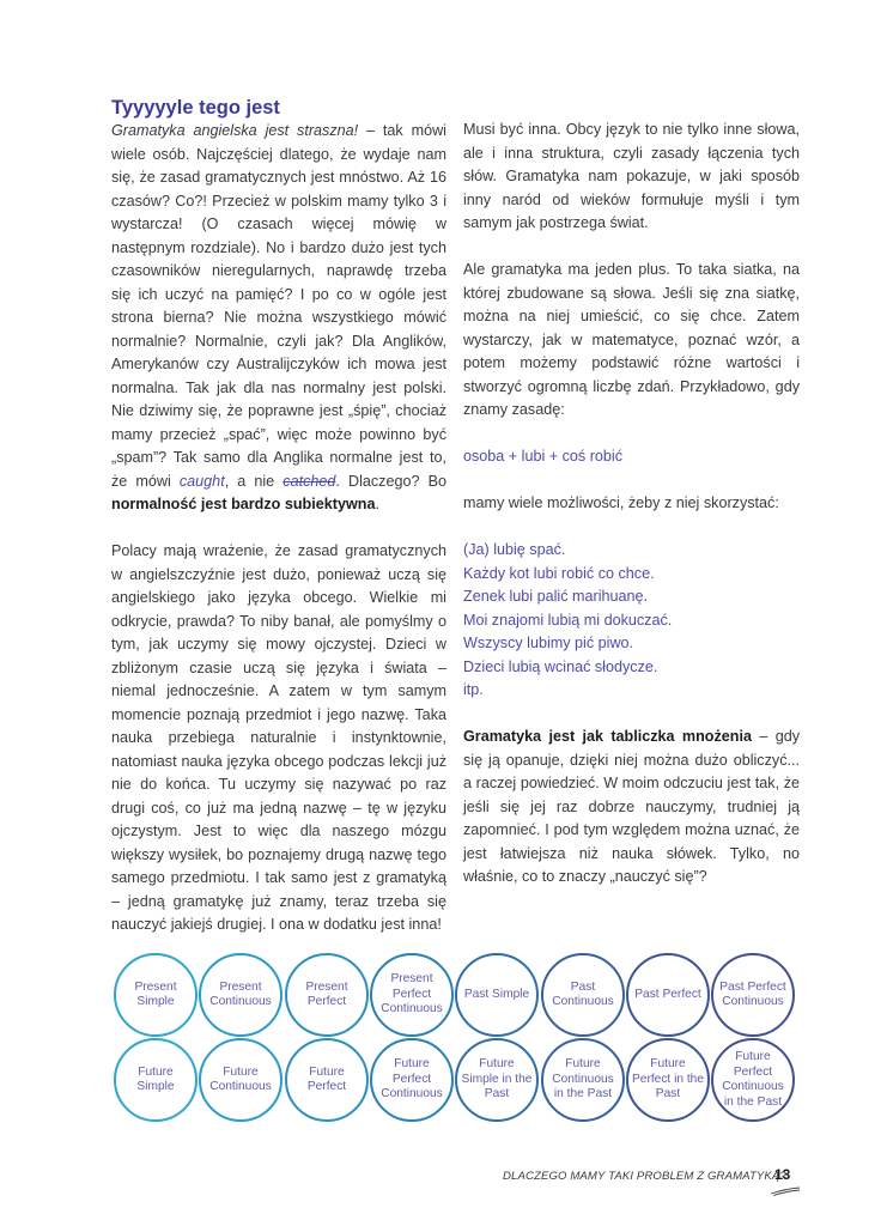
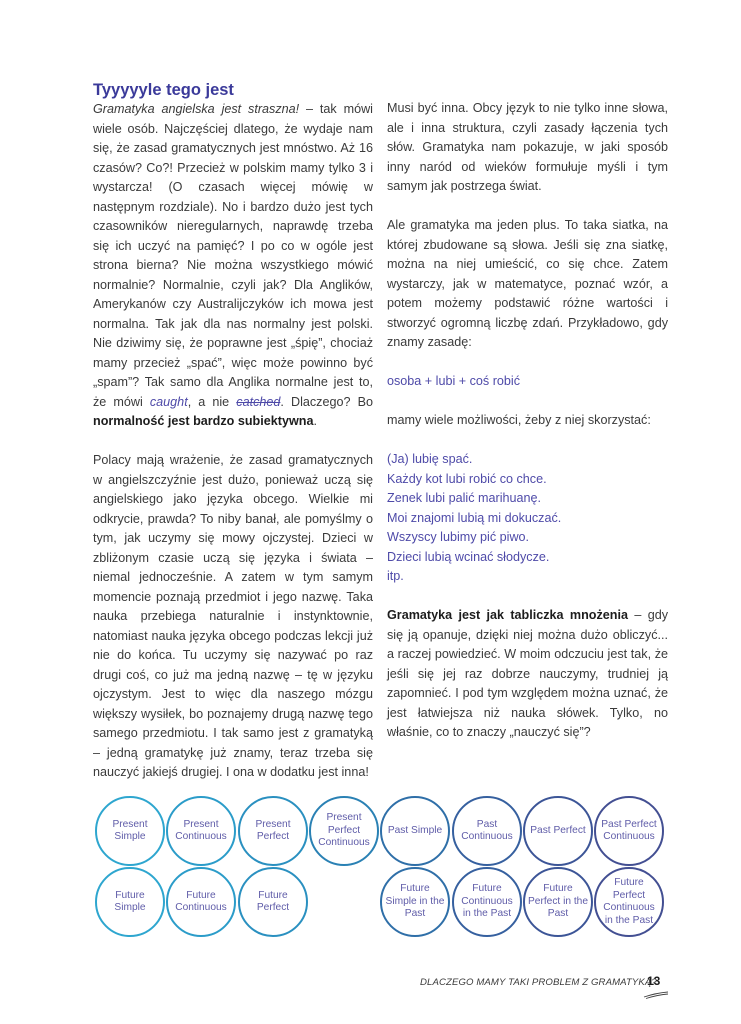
  Tyyyyyle tego jest
  Gramatyka angielska jest straszna! – tak mówi wiele osób. Najczęściej dlatego, że wydaje nam się, że zasad gramatycznych jest mnóstwo. Aż 16 czasów? Co?! Przecież w polskim mamy tylko 3 i wystarcza! (O czasach więcej mówię w następnym rozdziale). No i bardzo dużo jest tych czasowników nieregularnych, naprawdę trzeba się ich uczyć na pamięć? I po co w ogóle jest strona bierna? Nie można wszystkiego mówić normalnie? Normalnie, czyli jak? Dla Anglików, Amerykanów czy Australijczyków ich mowa jest normalna. Tak jak dla nas normalny jest polski. Nie dziwimy się, że poprawne jest „śpię”, chociaż mamy przecież „spać”, więc może powinno być „spam”? Tak samo dla Anglika normalne jest to, że mówi caught, a nie catched. Dlaczego? Bo normalność jest bardzo subiektywna.
  Polacy mają wrażenie, że zasad gramatycznych w angielszczyźnie jest dużo, ponieważ uczą się angielskiego jako języka obcego. Wielkie mi odkrycie, prawda? To niby banał, ale pomyślmy o tym, jak uczymy się mowy ojczystej. Dzieci w zbliżonym czasie uczą się języka i świata – niemal jednocześnie. A zatem w tym samym momencie poznają przedmiot i jego nazwę. Taka nauka przebiega naturalnie i instynktownie, natomiast nauka języka obcego podczas lekcji już nie do końca. Tu uczymy się nazywać po raz drugi coś, co już ma jedną nazwę – tę w języku ojczystym. Jest to więc dla naszego mózgu większy wysiłek, bo poznajemy drugą nazwę tego samego przedmiotu. I tak samo jest z gramatyką – jedną gramatykę już znamy, teraz trzeba się nauczyć jakiejś drugiej. I ona w dodatku jest inna!
  Musi być inna. Obcy język to nie tylko inne słowa, ale i inna struktura, czyli zasady łączenia tych słów. Gramatyka nam pokazuje, w jaki sposób inny naród od wieków formułuje myśli i tym samym jak postrzega świat.
  Ale gramatyka ma jeden plus. To taka siatka, na której zbudowane są słowa. Jeśli się zna siatkę, można na niej umieścić, co się chce. Zatem wystarczy, jak w matematyce, poznać wzór, a potem możemy podstawić różne wartości i stworzyć ogromną liczbę zdań. Przykładowo, gdy znamy zasadę:
  osoba + lubi + coś robić
  mamy wiele możliwości, żeby z niej skorzystać:
  (Ja) lubię spać.
  Każdy kot lubi robić co chce.
  Zenek lubi palić marihuanę.
  Moi znajomi lubią mi dokuczać.
  Wszyscy lubimy pić piwo.
  Dzieci lubią wcinać słodycze.
  itp.
  Gramatyka jest jak tabliczka mnożenia – gdy się ją opanuje, dzięki niej można dużo obliczyć... a raczej powiedzieć. W moim odczuciu jest tak, że jeśli się jej raz dobrze nauczymy, trudniej ją zapomnieć. I pod tym względem można uznać, że jest łatwiejsza niż nauka słówek. Tylko, no właśnie, co to znaczy „nauczyć się”?
  Present Simple
  Present Continuous
  Present Perfect
  Present Perfect Continuous
  Past Simple
  Past Continuous
  Past Perfect
  Past Perfect Continuous
  Future Simple
  Future Continuous
  Future Perfect
- Future Perfect Continuous
  Future Simple in the Past
  Future Continuous in the Past
  Future Perfect in the Past
  Future Perfect Continuous in the Past
  DLACZEGO MAMY TAKI PROBLEM Z GRAMATYKĄ?
  13
